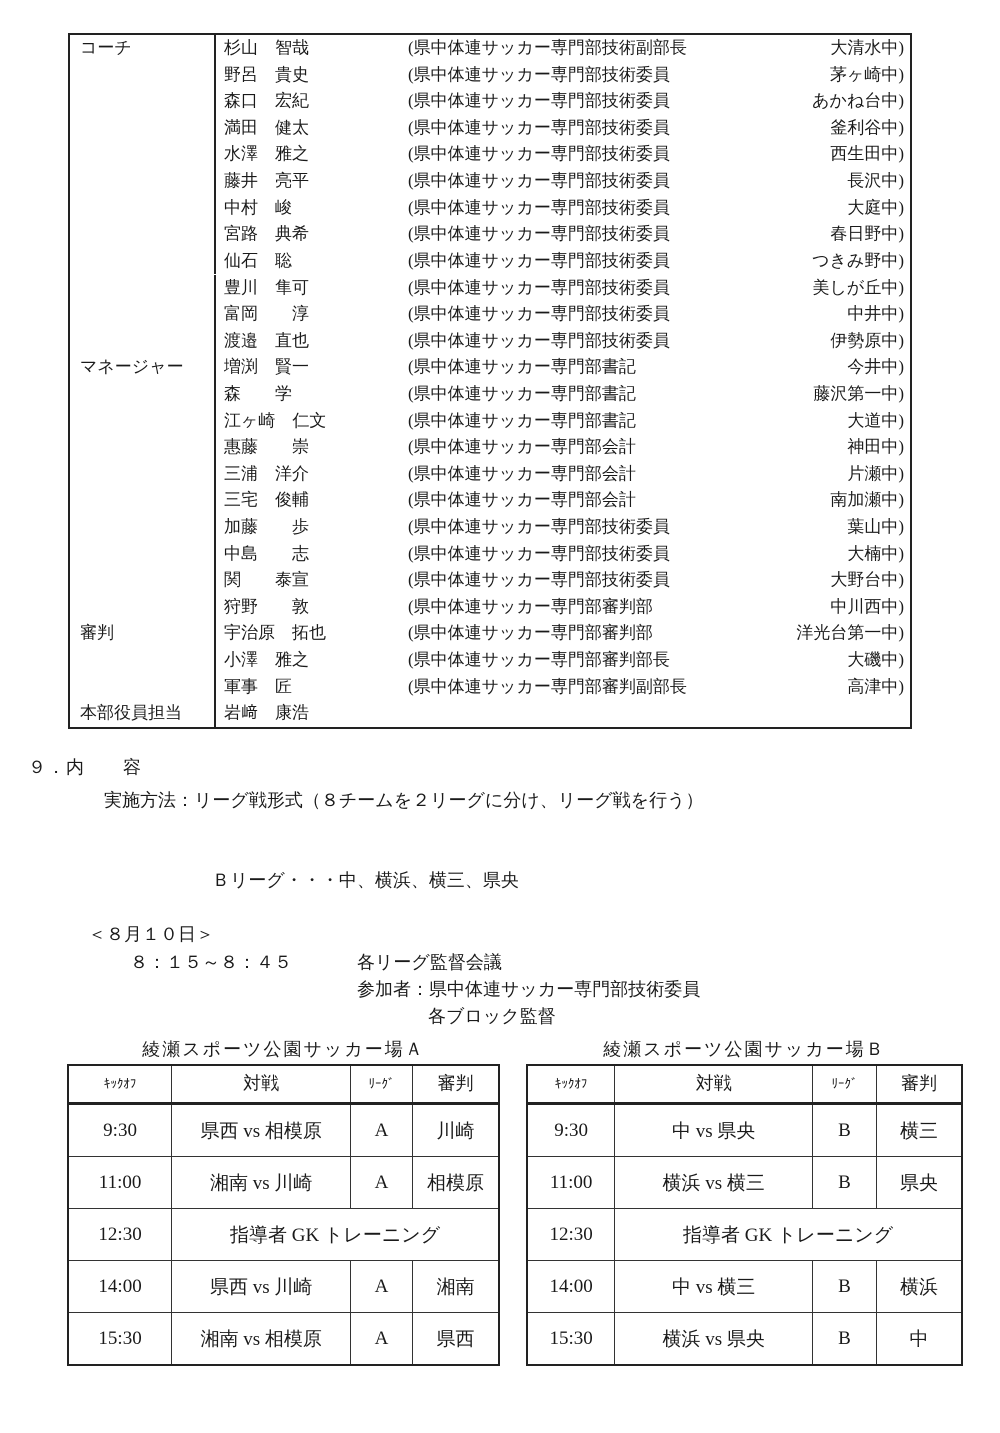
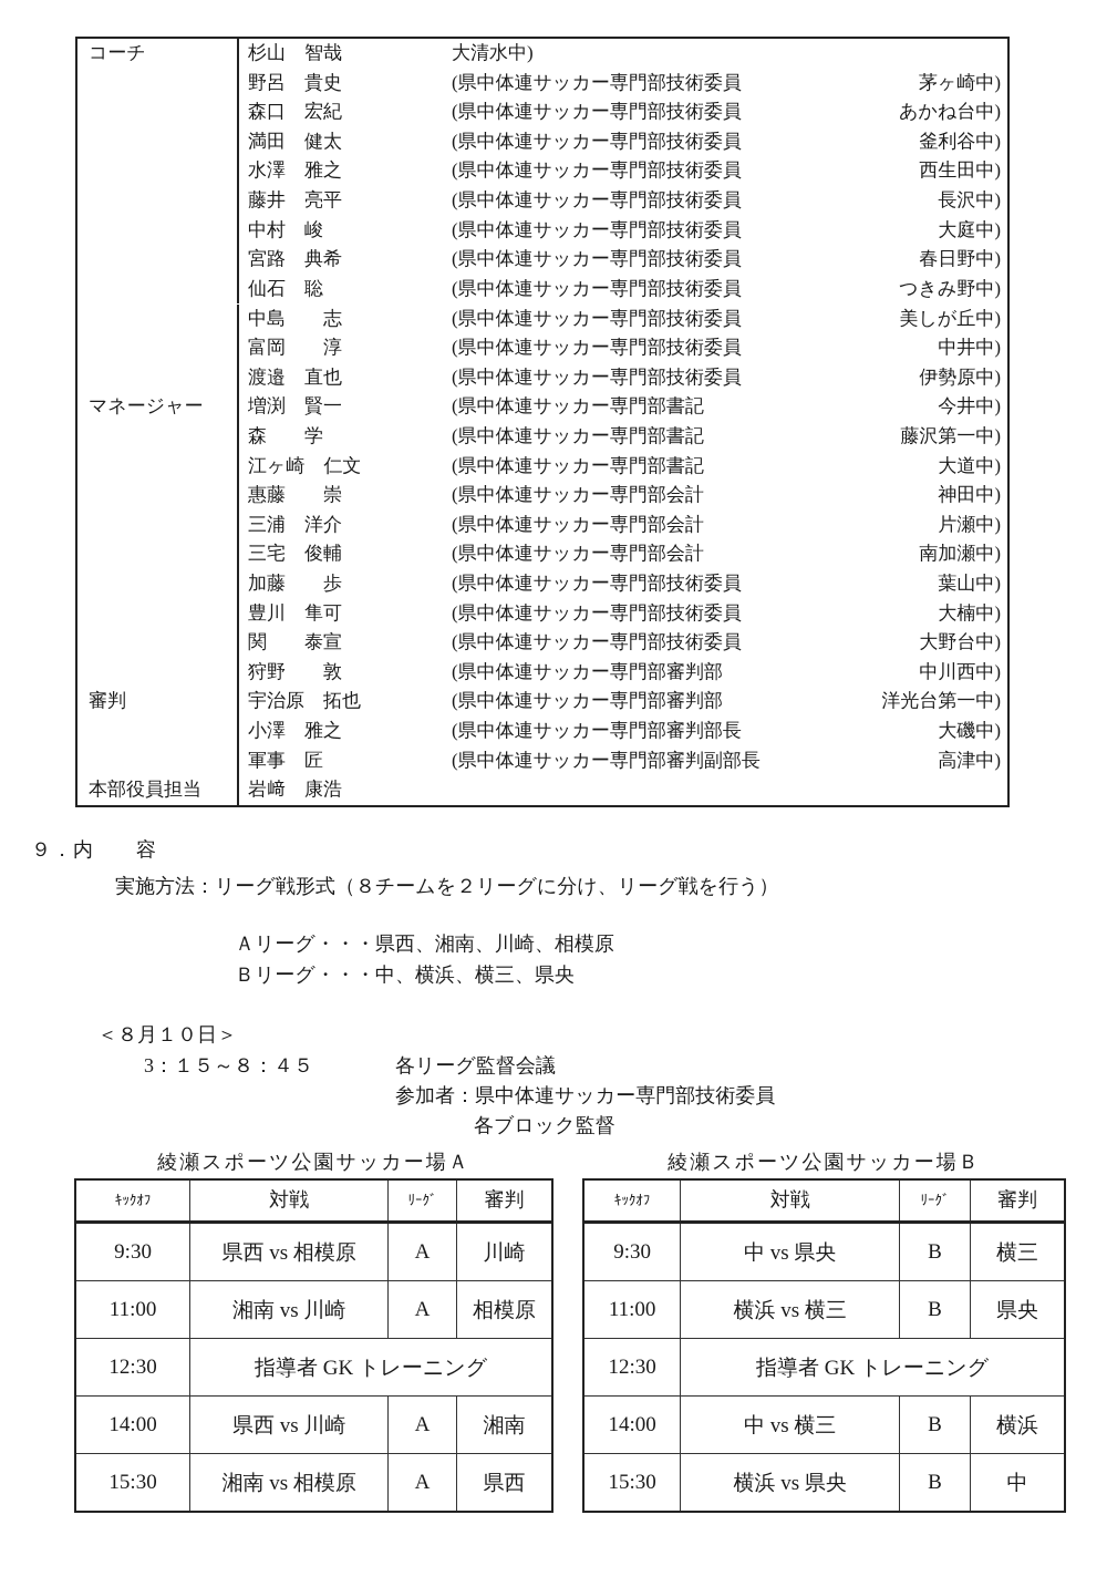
  コーチ
  杉山 智哉
- (県中体連サッカー専門部技術副部長
  大清水中)
  野呂 貴史
  (県中体連サッカー専門部技術委員
  茅ヶ崎中)
  森口 宏紀
  (県中体連サッカー専門部技術委員
  あかね台中)
  満田 健太
  (県中体連サッカー専門部技術委員
  釜利谷中)
  水澤 雅之
  (県中体連サッカー専門部技術委員
  西生田中)
  藤井 亮平
  (県中体連サッカー専門部技術委員
  長沢中)
  中村 峻
  (県中体連サッカー専門部技術委員
  大庭中)
  宮路 典希
  (県中体連サッカー専門部技術委員
  春日野中)
  仙石 聡
  (県中体連サッカー専門部技術委員
  つきみ野中)
- 豊川 隼可
+ 中島 志
  (県中体連サッカー専門部技術委員
  美しが丘中)
  富岡 淳
  (県中体連サッカー専門部技術委員
  中井中)
  渡邉 直也
  (県中体連サッカー専門部技術委員
  伊勢原中)
  マネージャー
  増渕 賢一
  (県中体連サッカー専門部書記
  今井中)
  森 学
  (県中体連サッカー専門部書記
  藤沢第一中)
  江ヶ崎 仁文
  (県中体連サッカー専門部書記
  大道中)
  惠藤 崇
  (県中体連サッカー専門部会計
  神田中)
  三浦 洋介
  (県中体連サッカー専門部会計
  片瀬中)
  三宅 俊輔
  (県中体連サッカー専門部会計
  南加瀬中)
  加藤 歩
  (県中体連サッカー専門部技術委員
  葉山中)
- 中島 志
+ 豊川 隼可
  (県中体連サッカー専門部技術委員
  大楠中)
  関 泰宣
  (県中体連サッカー専門部技術委員
  大野台中)
  狩野 敦
  (県中体連サッカー専門部審判部
  中川西中)
  審判
  宇治原 拓也
  (県中体連サッカー専門部審判部
  洋光台第一中)
  小澤 雅之
  (県中体連サッカー専門部審判部長
  大磯中)
  軍事 匠
  (県中体連サッカー専門部審判副部長
  高津中)
  本部役員担当
  岩﨑 康浩
  ９．内 容
  実施方法：リーグ戦形式（８チームを２リーグに分け、リーグ戦を行う）
+ Ａリーグ・・・県西、湘南、川崎、相模原
  Ｂリーグ・・・中、横浜、横三、県央
  ＜８月１０日＞
- ８：１５～８：４５
+ 3：１５～８：４５
  各リーグ監督会議
  参加者：県中体連サッカー専門部技術委員
  各ブロック監督
  綾瀬スポーツ公園サッカー場Ａ
  ｷｯｸｵﾌ	対戦	ﾘｰｸﾞ	審判
  9:30	県西 vs 相模原	A	川崎
  11:00	湘南 vs 川崎	A	相模原
  12:30	指導者 GK トレーニング
  14:00	県西 vs 川崎	A	湘南
  15:30	湘南 vs 相模原	A	県西
  綾瀬スポーツ公園サッカー場Ｂ
  ｷｯｸｵﾌ	対戦	ﾘｰｸﾞ	審判
  9:30	中 vs 県央	B	横三
  11:00	横浜 vs 横三	B	県央
  12:30	指導者 GK トレーニング
  14:00	中 vs 横三	B	横浜
  15:30	横浜 vs 県央	B	中
